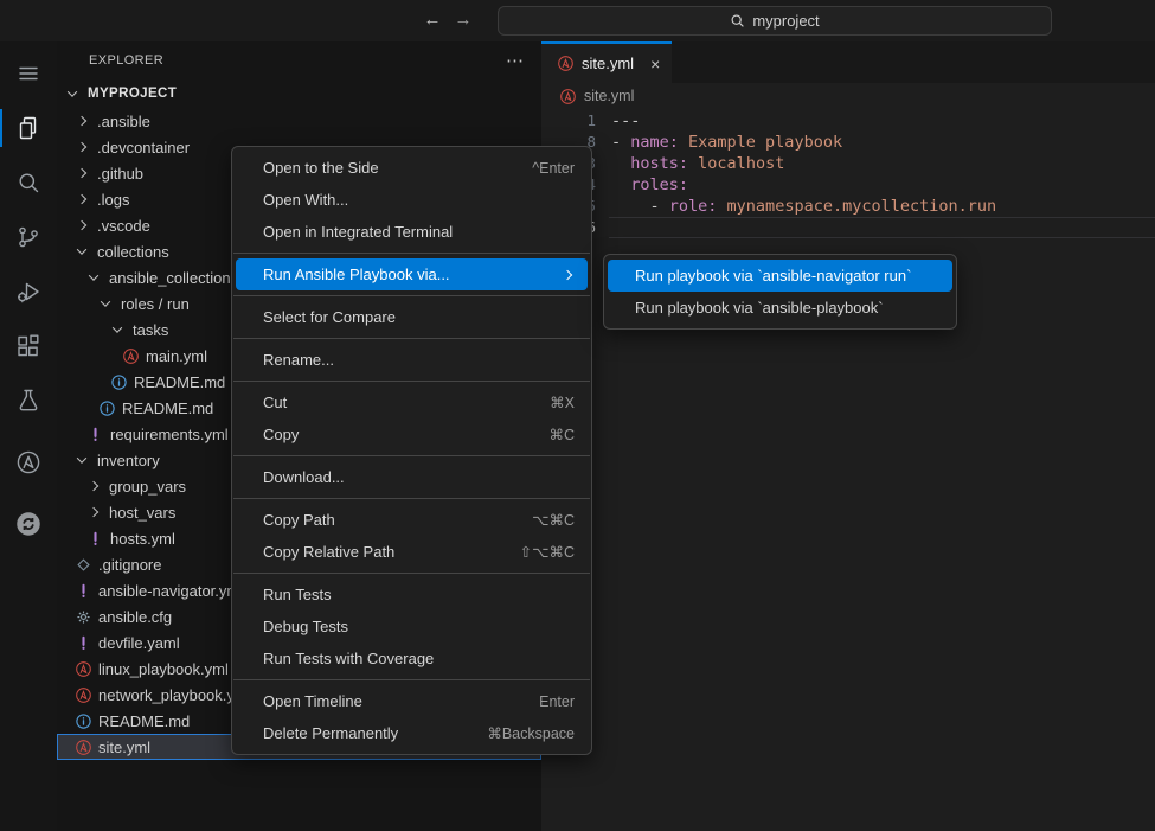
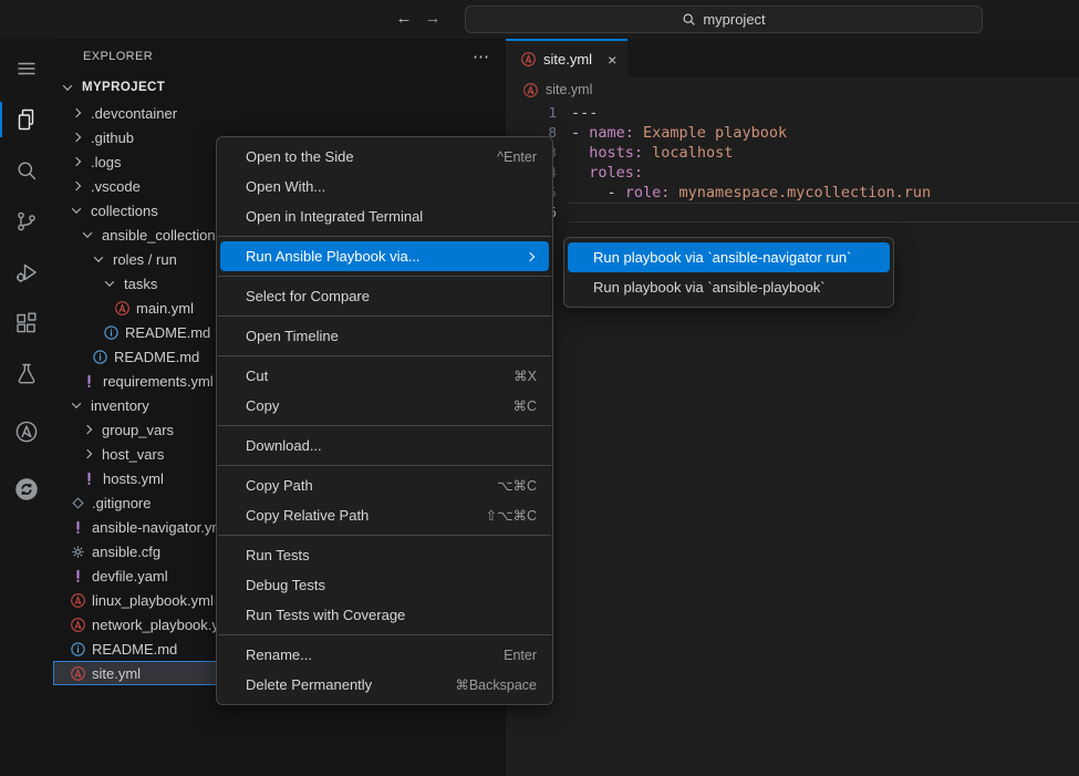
  ←
  →
  myproject
  EXPLORER
  ⋯
  MYPROJECT
- .ansible
  .devcontainer
  .github
  .logs
  .vscode
  collections
  ansible_collection
  roles / run
  tasks
  main.yml
  README.md
  README.md
  requirements.yml
  inventory
  group_vars
  host_vars
  hosts.yml
  .gitignore
  ansible-navigator.y
  ansible.cfg
  devfile.yaml
  linux_playbook.yml
  network_playbook.
  README.md
  site.yml
  site.yml
  ×
  site.yml
  1
  ---
  8
  - name: Example playbook
  hosts: localhost
  roles:
  - role: mynamespace.mycollection.run
  Open to the Side
  ^Enter
  Open With...
  Open in Integrated Terminal
  Run Ansible Playbook via...
  Select for Compare
- Rename...
+ Open Timeline
  Cut
  ⌘X
  Copy
  ⌘C
  Download...
  Copy Path
  ⌥⌘C
  Copy Relative Path
  ⇧⌥⌘C
  Run Tests
  Debug Tests
  Run Tests with Coverage
- Open Timeline
+ Rename...
  Enter
  Delete Permanently
  ⌘Backspace
  Run playbook via `ansible-navigator run`
  Run playbook via `ansible-playbook`
